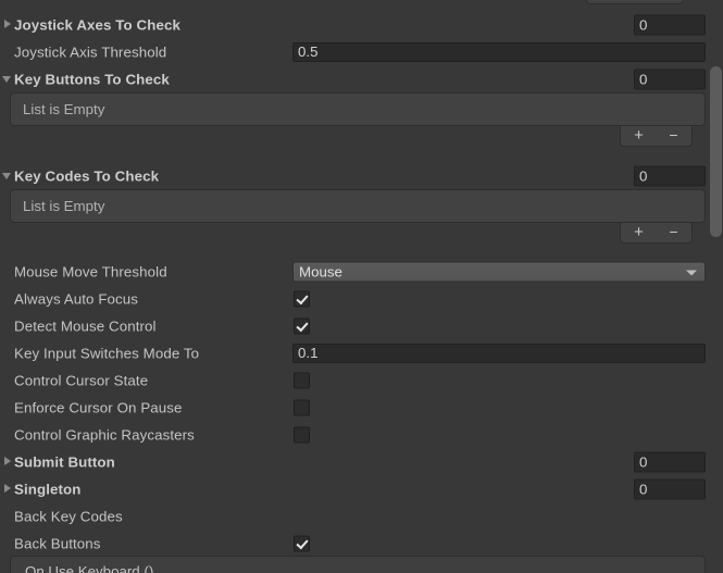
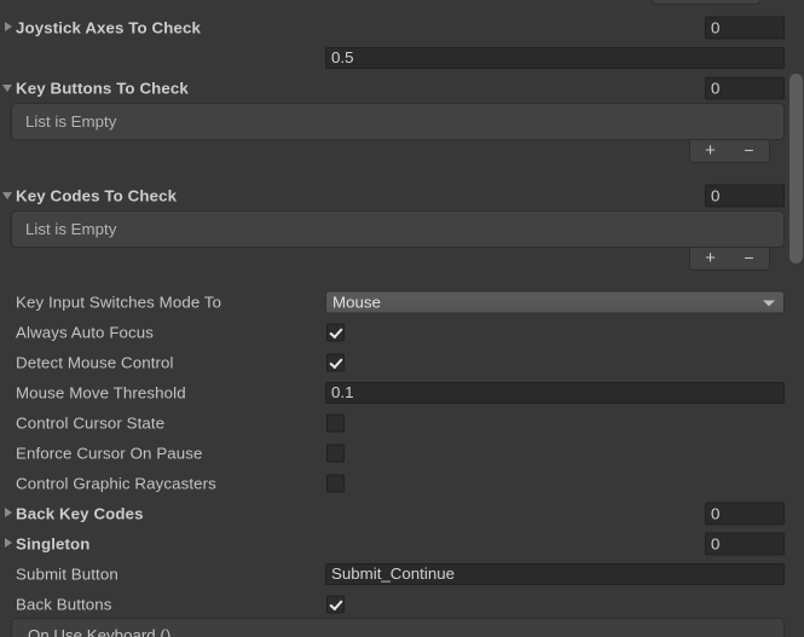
  Joystick Axes To Check
  0
- Joystick Axis Threshold
  0.5
  Key Buttons To Check
  0
  Key Codes To Check
  0
- Mouse Move Threshold
+ Key Input Switches Mode To
  Mouse
  Always Auto Focus
  Detect Mouse Control
- Key Input Switches Mode To
+ Mouse Move Threshold
  0.1
  Control Cursor State
  Enforce Cursor On Pause
  Control Graphic Raycasters
- Submit Button
+ Back Key Codes
  0
  Singleton
  0
- Back Key Codes
+ Submit Button
+ Submit_Continue
  Back Buttons
  List is Empty
  +
  −
  List is Empty
  +
  −
  On Use Keyboard ()
